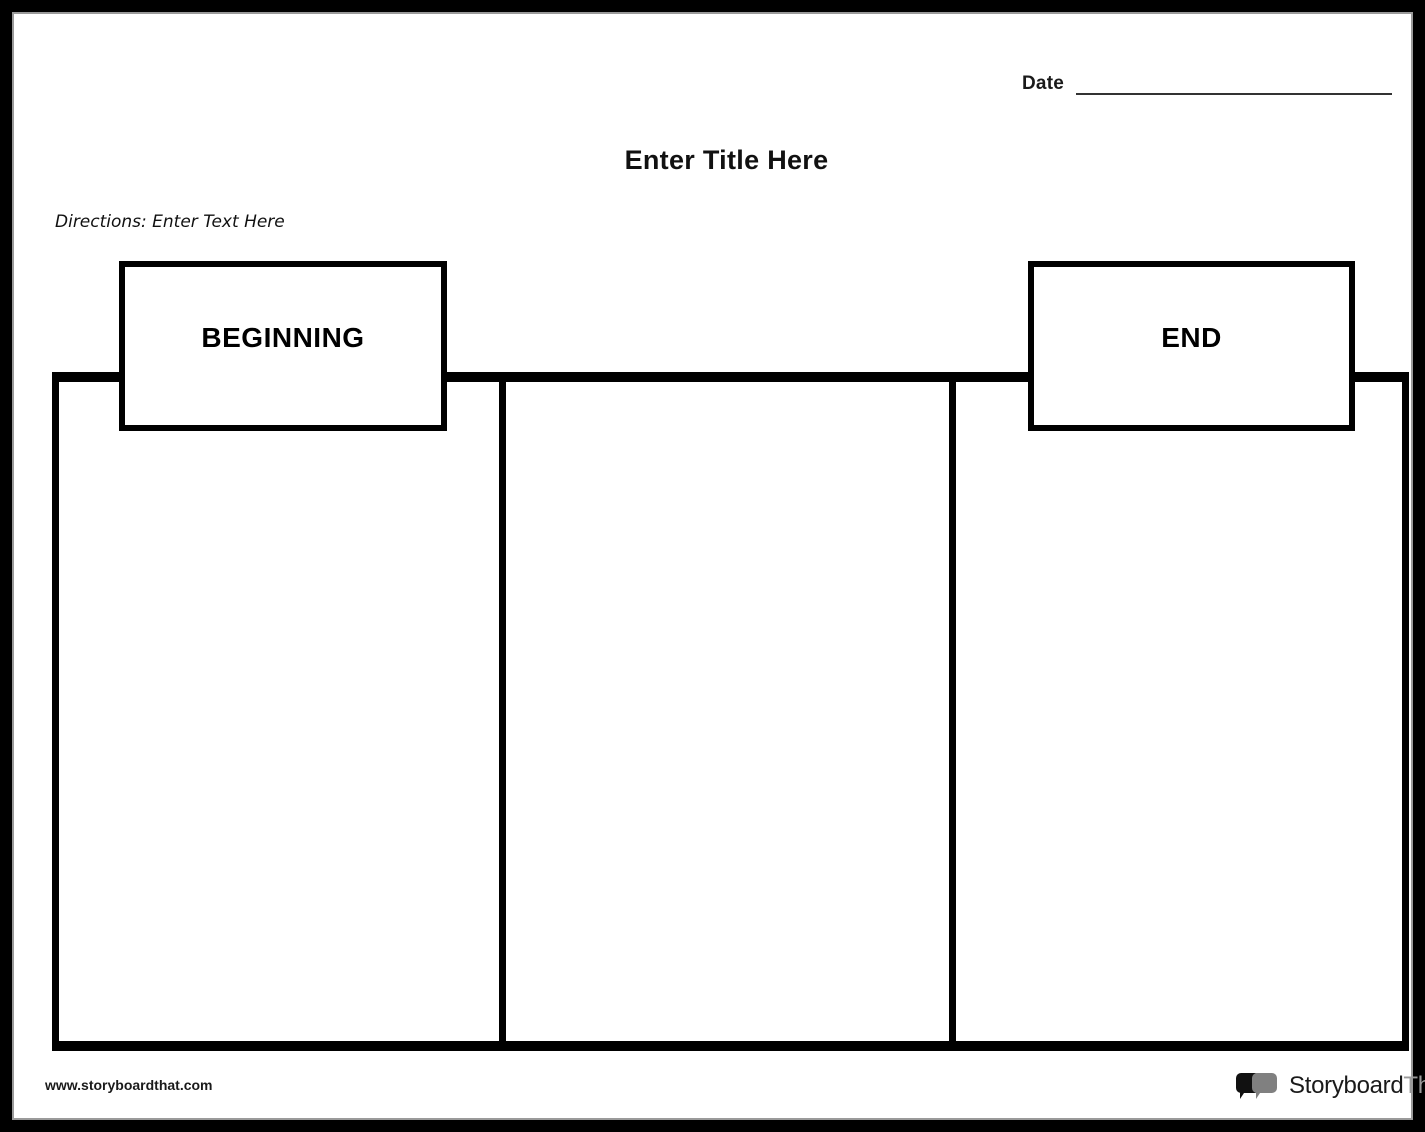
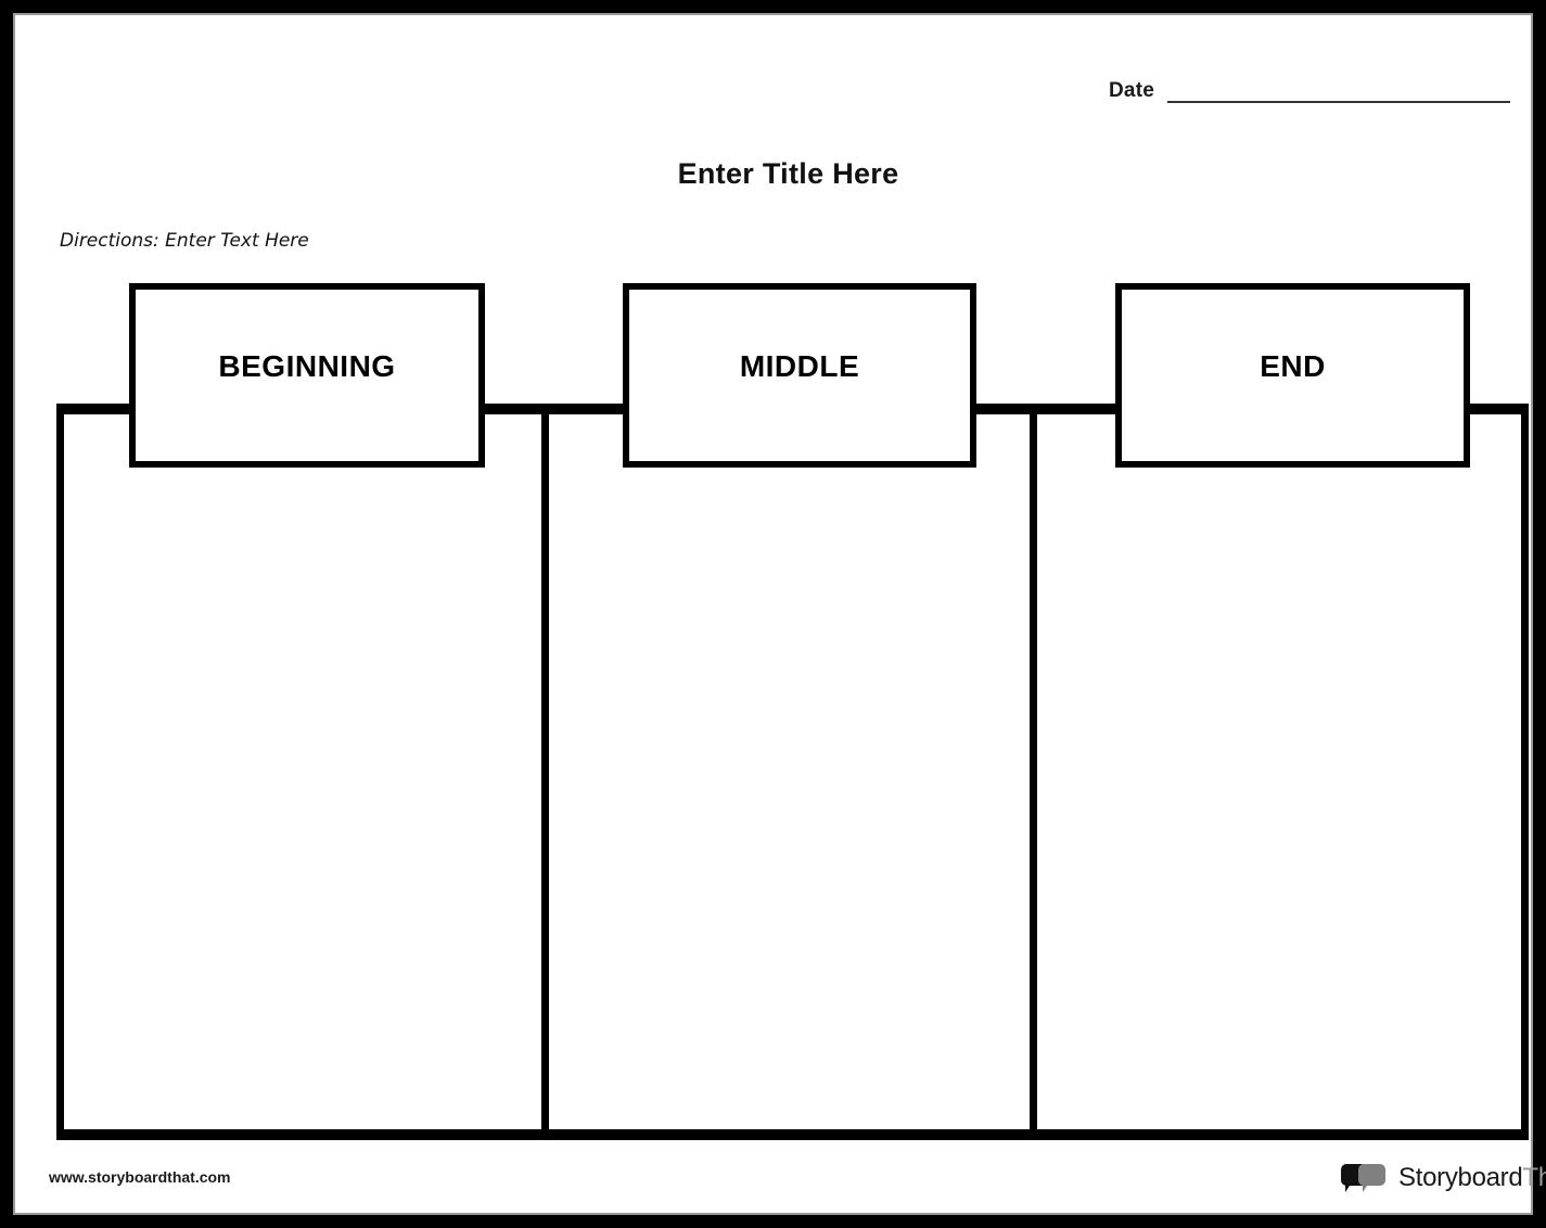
  Date
  Enter Title Here
  Directions: Enter Text Here
  BEGINNING
+ MIDDLE
  END
  www.storyboardthat.com
  StoryboardTh
